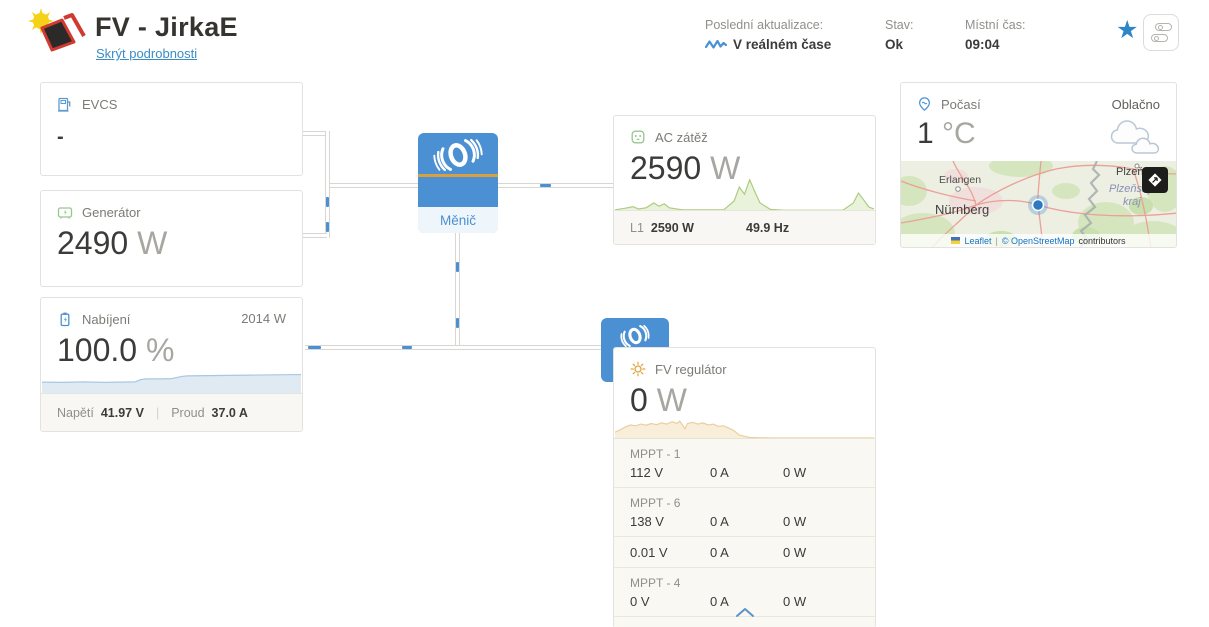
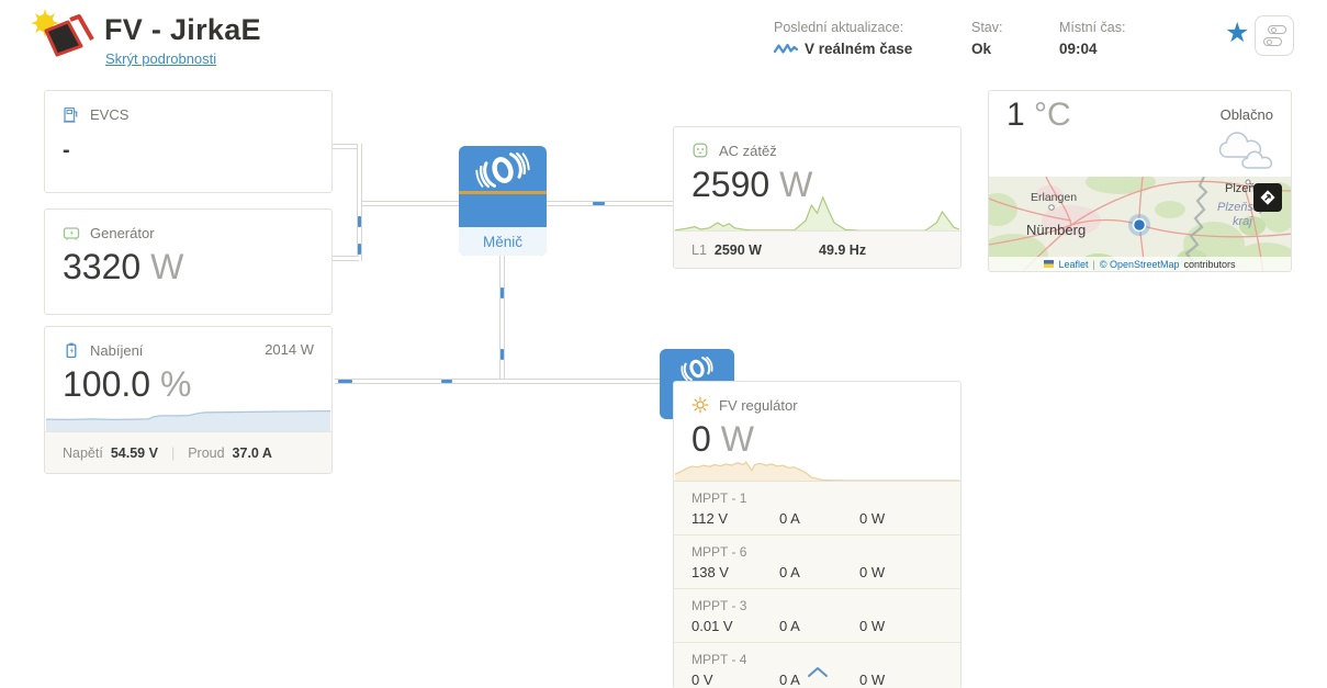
  FV - JirkaE
  Skrýt podrobnosti
  Poslední aktualizace:
  V reálném čase
  Stav:
  Ok
  Místní čas:
  09:04
  ★
  EVCS
  -
  Generátor
- 2490 W
+ 3320 W
  Nabíjení
  2014 W
  100.0 %
  Napětí
- 41.97 V
+ 54.59 V
  |
  Proud
  37.0 A
  Měnič
  AC zátěž
  2590 W
  L1
  2590 W
  49.9 Hz
  FV regulátor
  0 W
  MPPT - 1
  112 V
  0 A
  0 W
  MPPT - 6
  138 V
  0 A
  0 W
+ MPPT - 3
  0.01 V
  0 A
  0 W
  MPPT - 4
  0 V
  0 A
  0 W
- Počasí
  Oblačno
  1 °C
  Erlangen
  Nürnberg
  Plzeň
  Plzeňs
  kraj
  Leaflet
  |
  © OpenStreetMap
  contributors
